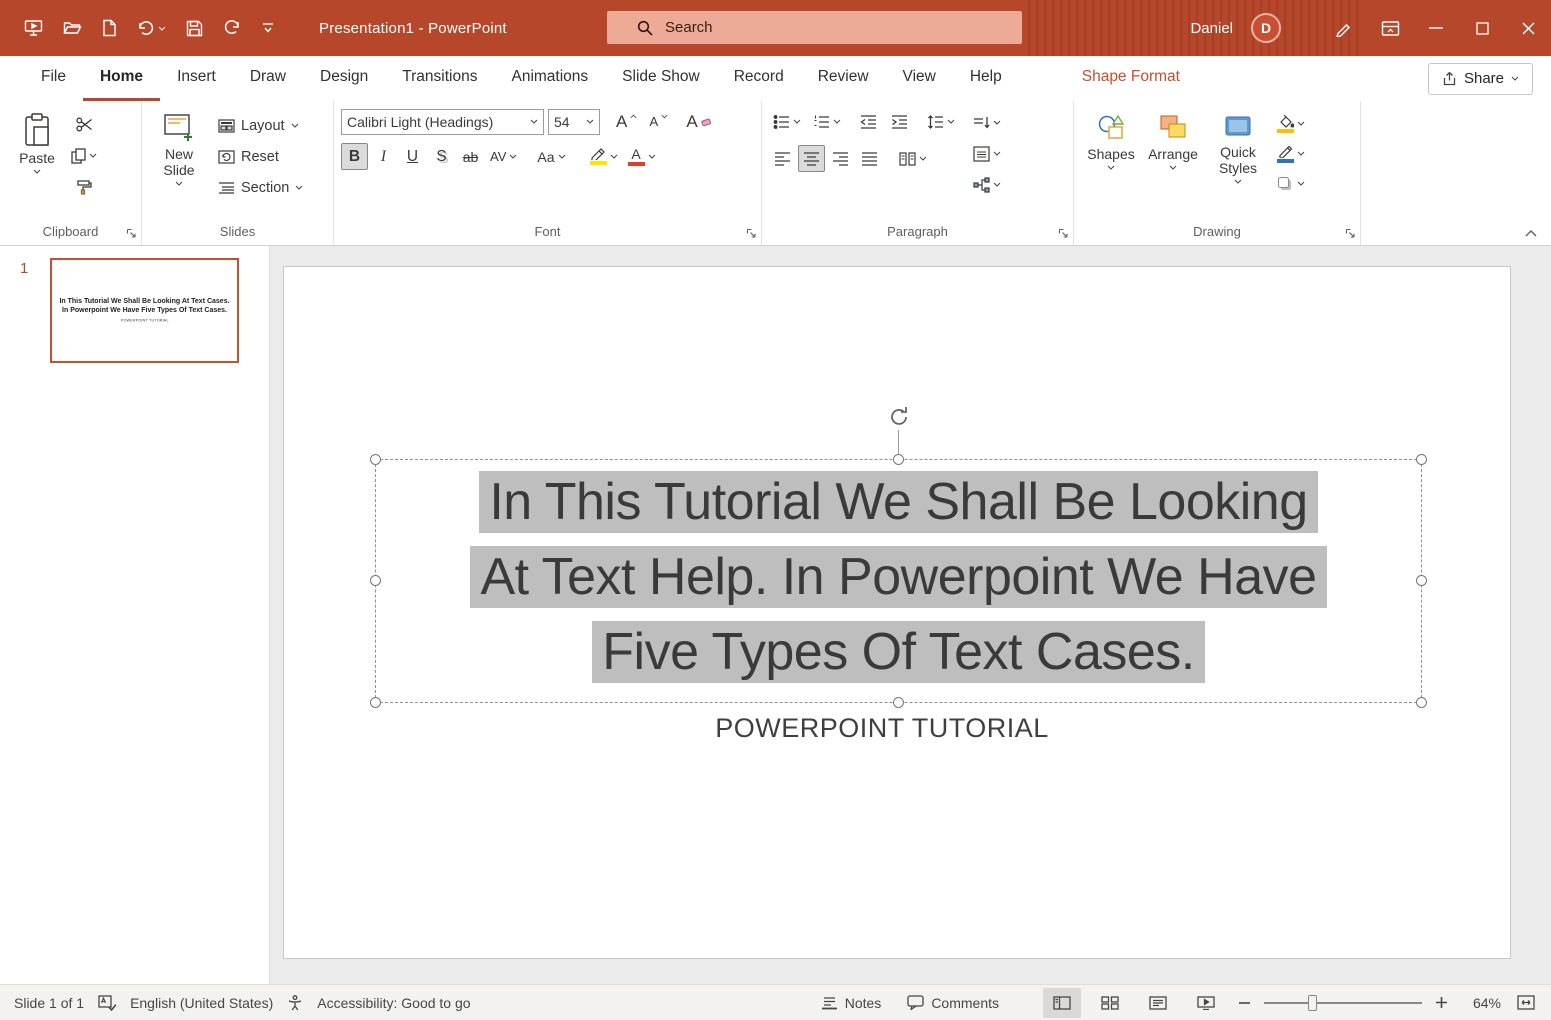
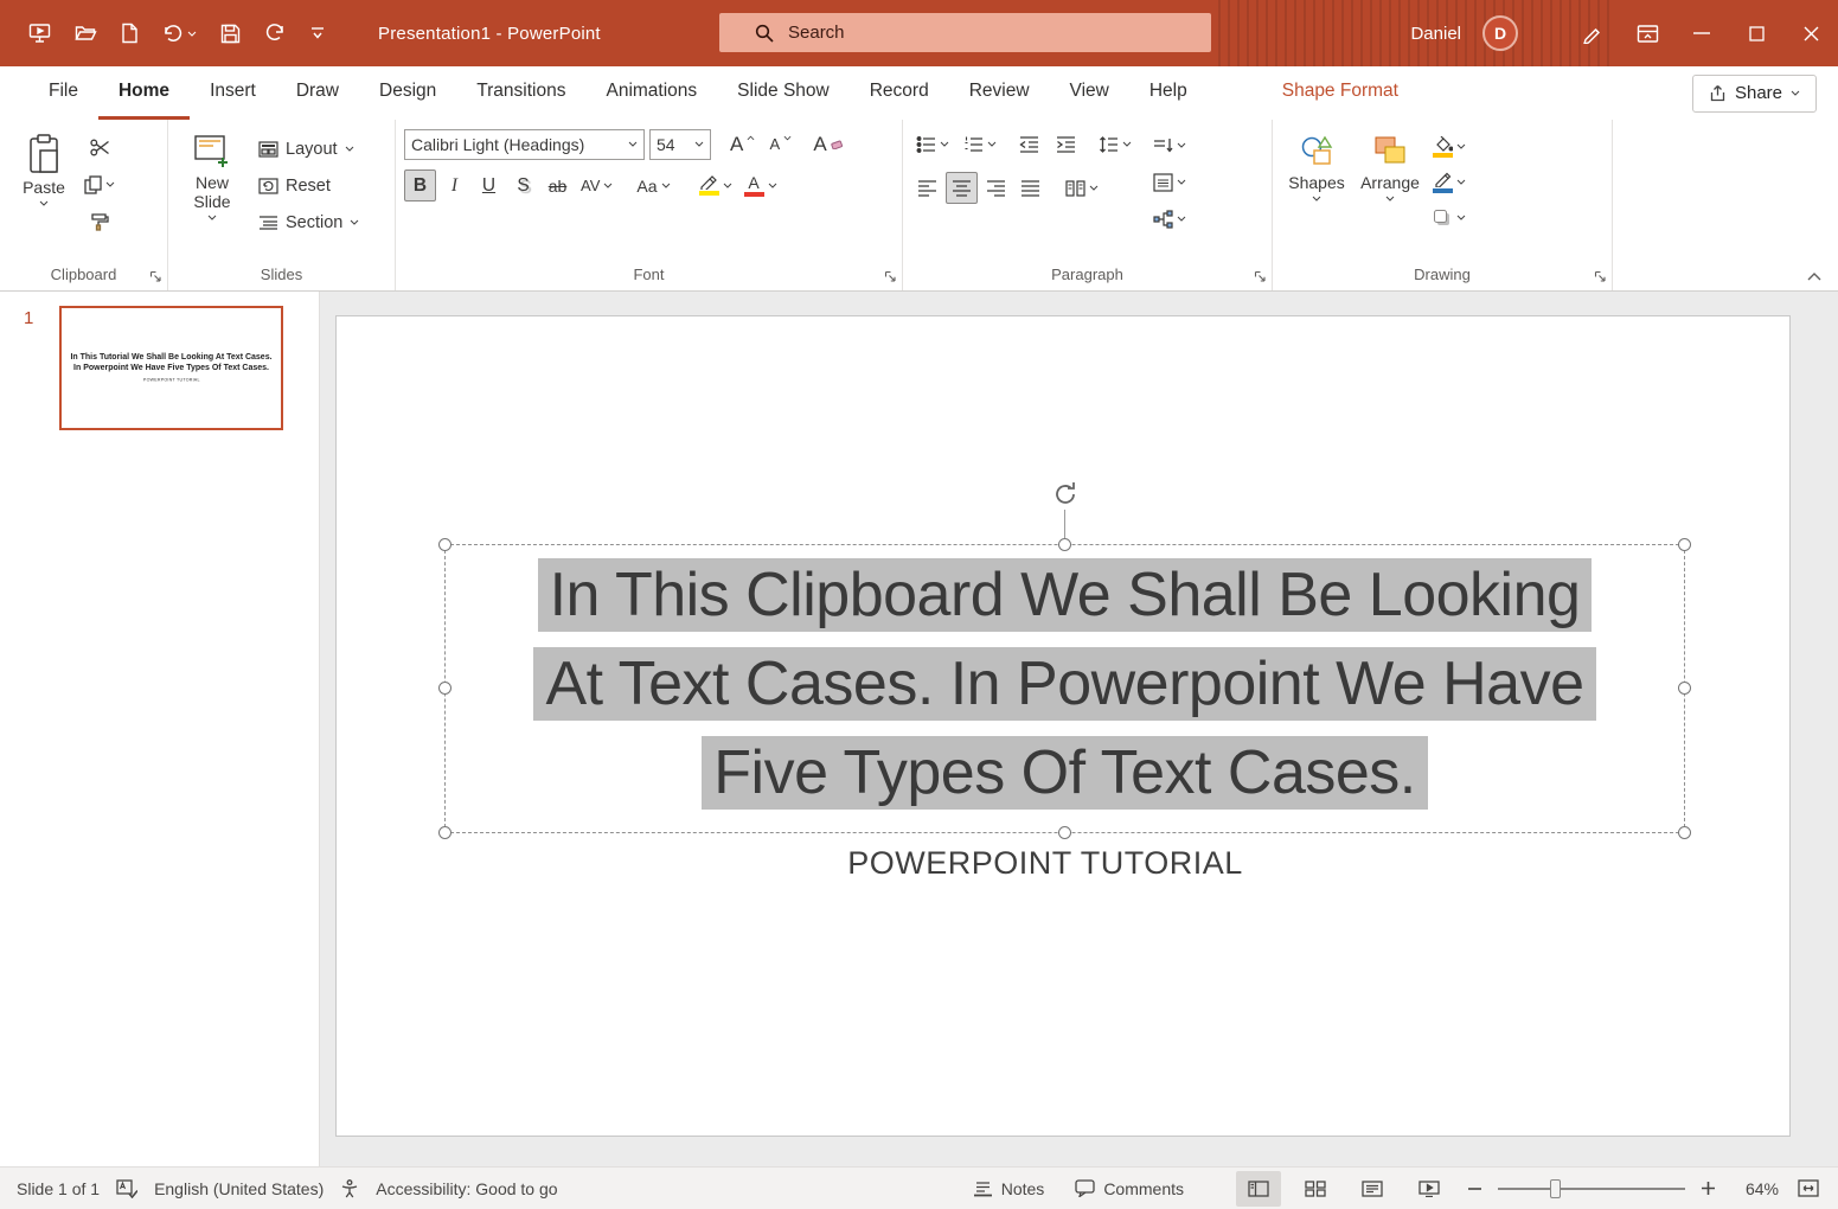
  Presentation1 - PowerPoint
  Search
  Daniel
  D
  File
  Home
  Insert
  Draw
  Design
  Transitions
  Animations
  Slide Show
  Record
  Review
  View
  Help
  Shape Format
  Share
  Paste
  Clipboard
  New Slide
  Layout
  Reset
  Section
  Slides
  Calibri Light (Headings)
  54
  A
  A
  A
  B
  I
  U
  S
  ab
  AV
  Aa
  A
  Font
  Paragraph
  Shapes
  Arrange
- Quick Styles
  Drawing
  1
- In This Tutorial We Shall Be Looking
+ In This Clipboard We Shall Be Looking
- At Text Help. In Powerpoint We Have
+ At Text Cases. In Powerpoint We Have
  Five Types Of Text Cases.
  POWERPOINT TUTORIAL
  Slide 1 of 1
  English (United States)
  Accessibility: Good to go
  Notes
  Comments
  64%
